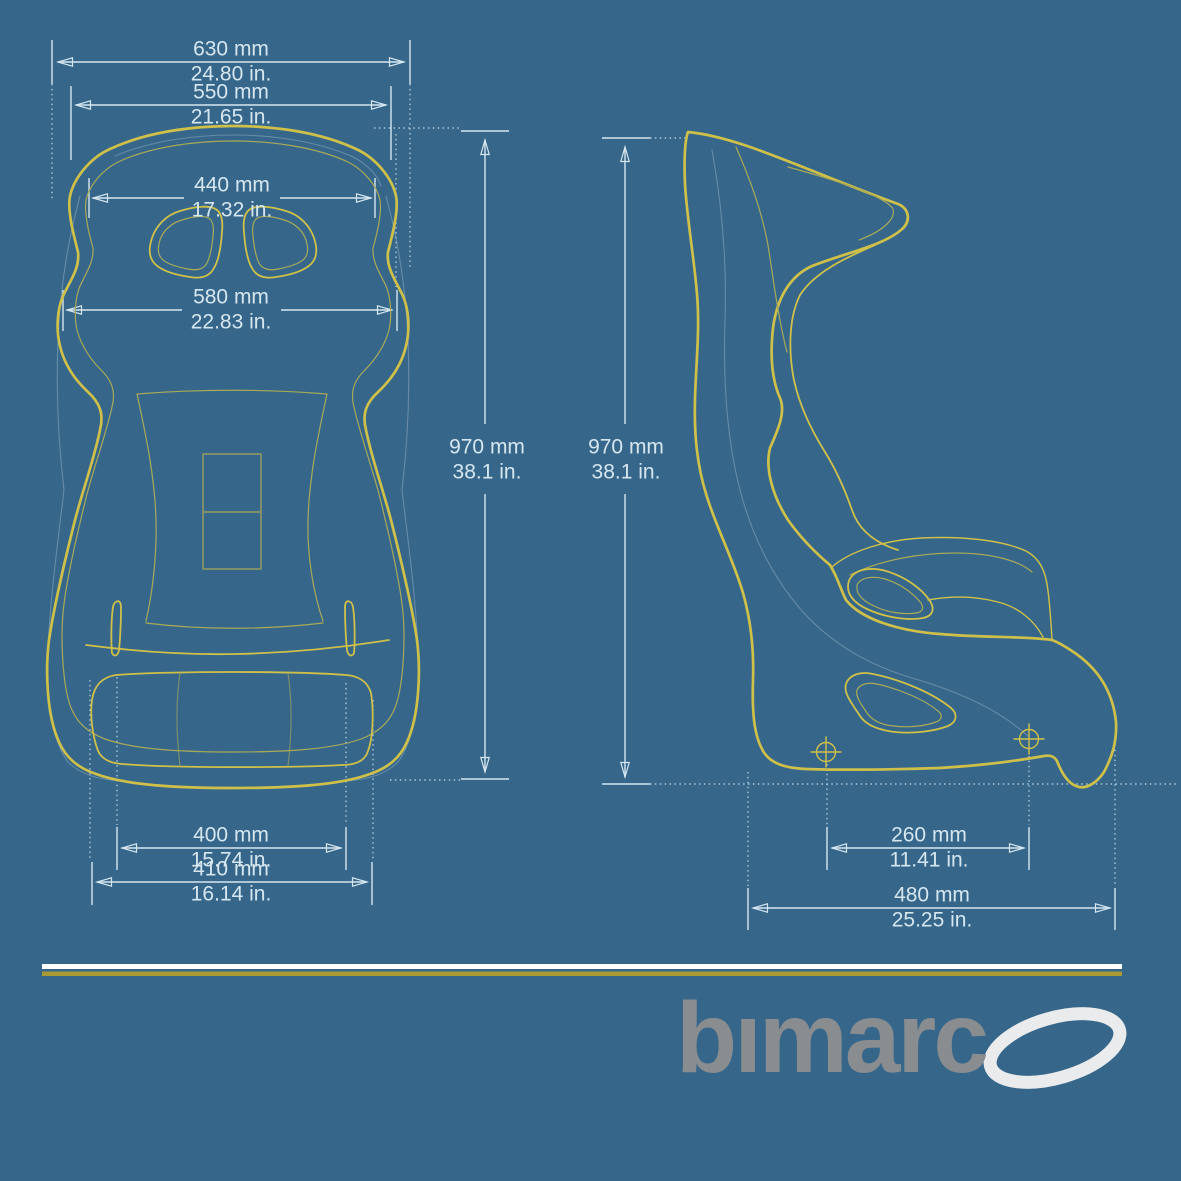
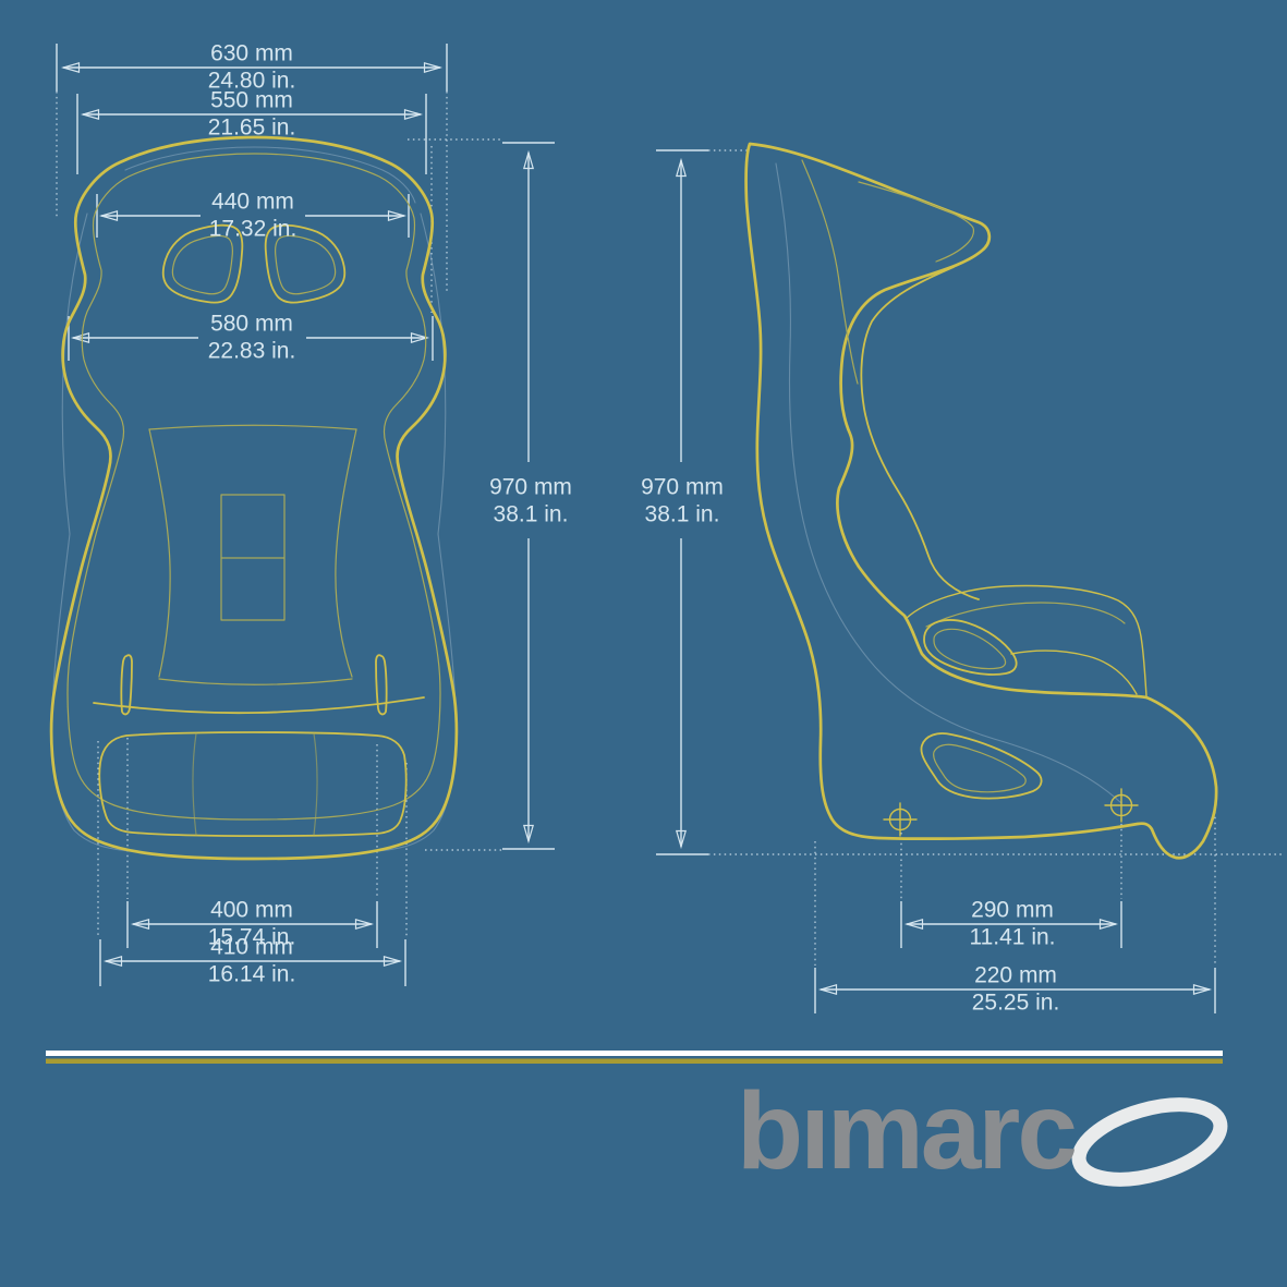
  630 mm
  24.80 in.
  550 mm
  21.65 in.
  440 mm
  17.32 in.
  580 mm
  22.83 in.
  970 mm
  38.1 in.
  970 mm
  38.1 in.
  400 mm
  15.74 in.
  410 mm
  16.14 in.
- 260 mm
+ 290 mm
  11.41 in.
- 480 mm
+ 220 mm
  25.25 in.
  bımarc
